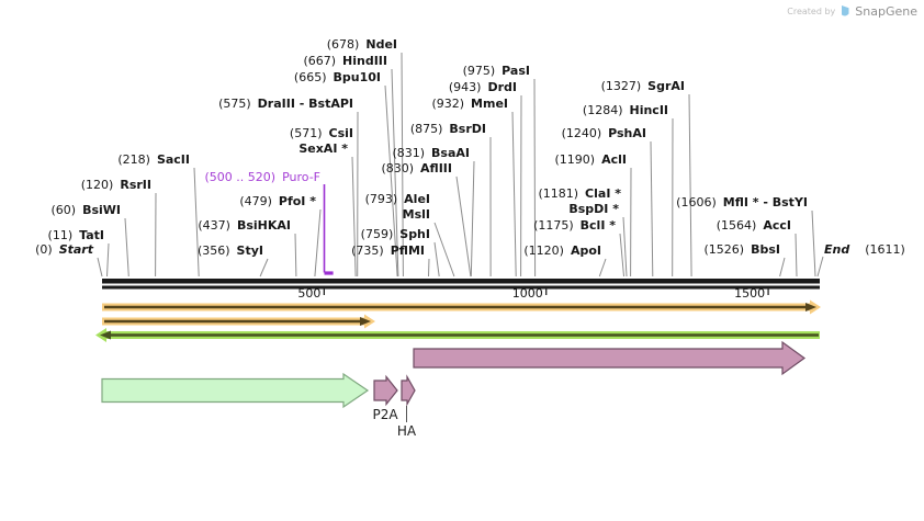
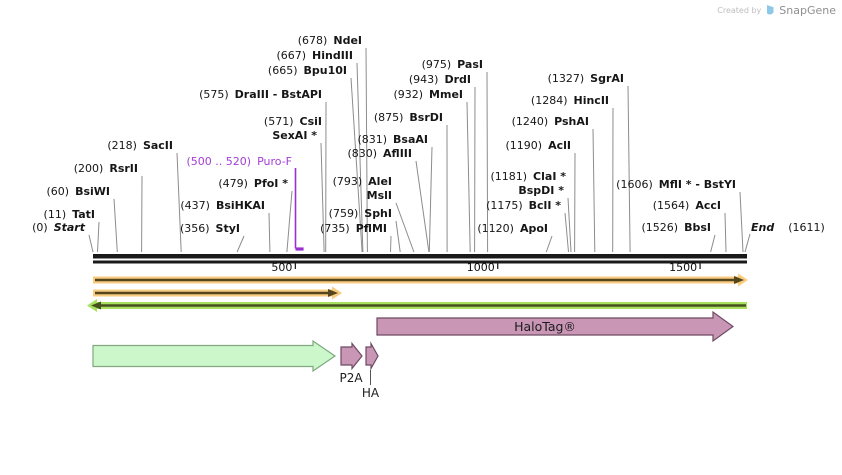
  Created by
  SnapGene
  (0) Start
  (11) TatI
  (60) BsiWI
- (120) RsrII
+ (200) RsrII
  (218) SacII
  (356) StyI
  (437) BsiHKAI
  (479) PfoI *
  (571) CsiI
  SexAI *
  (575) DraIII - BstAPI
  (665) Bpu10I
  (667) HindIII
  (678) NdeI
  (735) PflMI
  (759) SphI
  (793) AleI
  MslI
  (831) BsaAI
  (830) AflIII
  (875) BsrDI
  (932) MmeI
  (943) DrdI
  (975) PasI
  (1120) ApoI
  (1175) BclI *
  (1181) ClaI *
  BspDI *
  (1190) AclI
  (1240) PshAI
  (1284) HincII
  (1327) SgrAI
  (1526) BbsI
  (1564) AccI
  (1606) MflI * - BstYI
  End (1611)
  (500 .. 520) Puro-F
  500
  1000
  1500
+ HaloTag®
  P2A
  HA
